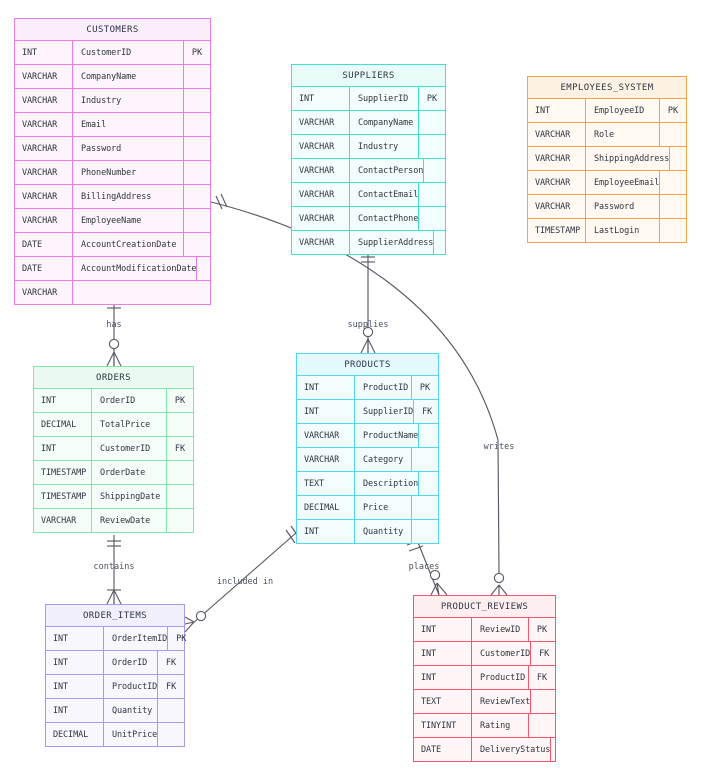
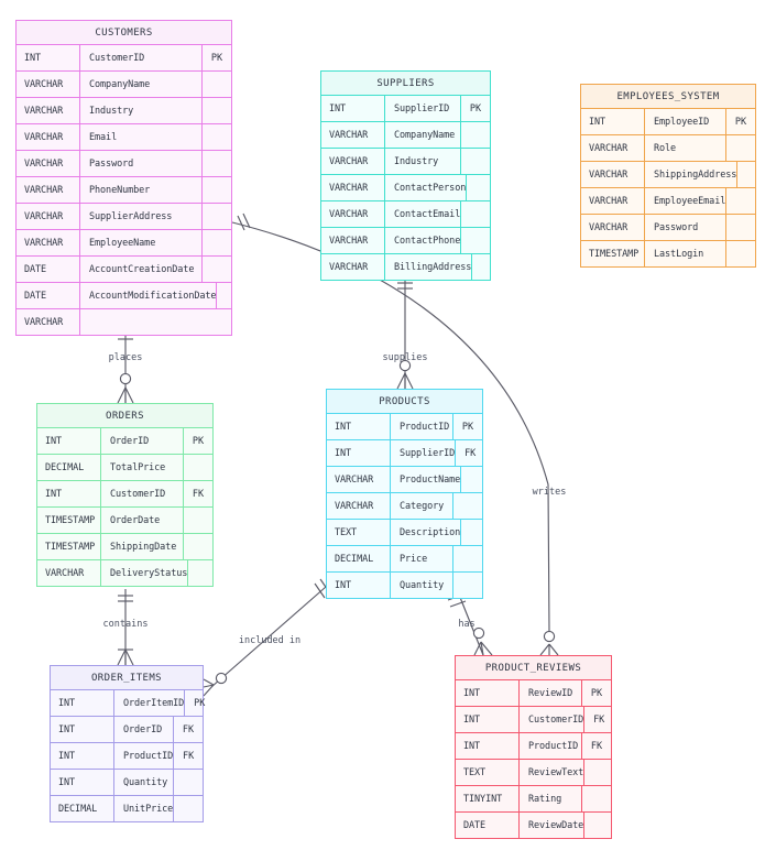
  CUSTOMERS
  INT
  CustomerID
  PK
  VARCHAR
  CompanyName
  VARCHAR
  Industry
  VARCHAR
  Email
  VARCHAR
  Password
  VARCHAR
  PhoneNumber
  VARCHAR
- BillingAddress
+ SupplierAddress
  VARCHAR
  EmployeeName
  DATE
  AccountCreationDate
  DATE
  AccountModificationDate
  VARCHAR
  SUPPLIERS
  INT
  SupplierID
  PK
  VARCHAR
  CompanyName
  VARCHAR
  Industry
  VARCHAR
  ContactPerson
  VARCHAR
  ContactEmail
  VARCHAR
  ContactPhone
  VARCHAR
- SupplierAddress
+ BillingAddress
  EMPLOYEES_SYSTEM
  INT
  EmployeeID
  PK
  VARCHAR
  Role
  VARCHAR
  ShippingAddress
  VARCHAR
  EmployeeEmail
  VARCHAR
  Password
  TIMESTAMP
  LastLogin
  ORDERS
  INT
  OrderID
  PK
  DECIMAL
  TotalPrice
  INT
  CustomerID
  FK
  TIMESTAMP
  OrderDate
  TIMESTAMP
  ShippingDate
  VARCHAR
- ReviewDate
+ DeliveryStatus
  PRODUCTS
  INT
  ProductID
  PK
  INT
  SupplierID
  FK
  VARCHAR
  ProductName
  VARCHAR
  Category
  TEXT
  Description
  DECIMAL
  Price
  INT
  Quantity
  ORDER_ITEMS
  INT
  OrderItemID
  PK
  INT
  OrderID
  FK
  INT
  ProductID
  FK
  INT
  Quantity
  DECIMAL
  UnitPrice
  PRODUCT_REVIEWS
  INT
  ReviewID
  PK
  INT
  CustomerID
  FK
  INT
  ProductID
  FK
  TEXT
  ReviewText
  TINYINT
  Rating
  DATE
- DeliveryStatus
+ ReviewDate
- has
+ places
  supplies
  contains
  included in
- places
+ has
  writes
